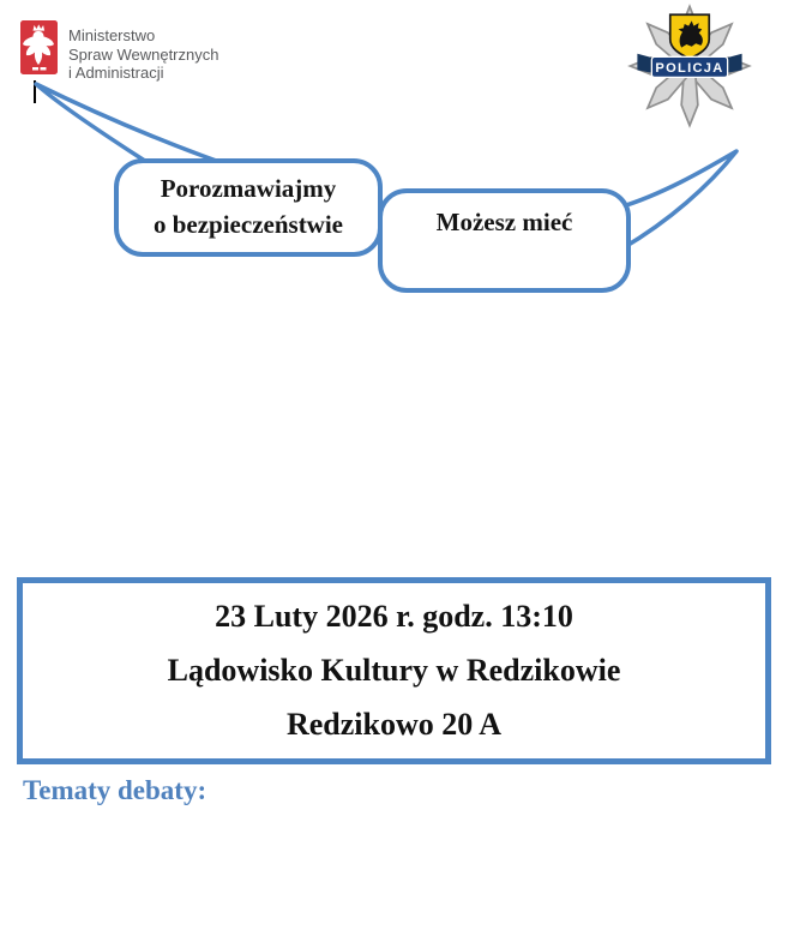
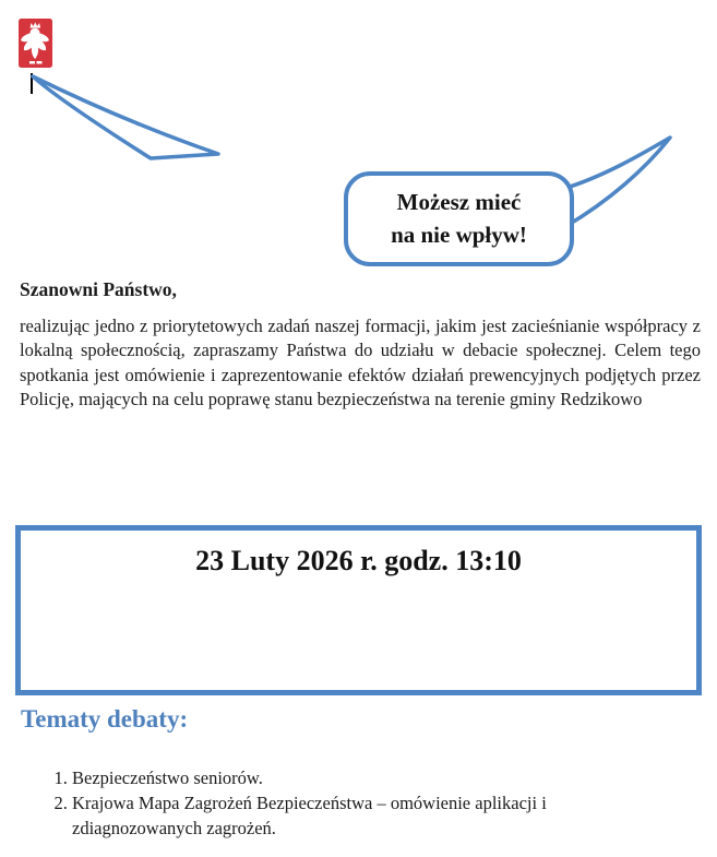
- Ministerstwo
- Spraw Wewnętrznych
- i Administracji
- POLICJA
- Porozmawiajmy
- o bezpieczeństwie
  Możesz mieć
+ na nie wpływ!
+ Szanowni Państwo,
+ realizując jedno z priorytetowych zadań naszej formacji, jakim jest zacieśnianie współpracy z lokalną społecznością, zapraszamy Państwa do udziału w debacie społecznej. Celem tego spotkania jest omówienie i zaprezentowanie efektów działań prewencyjnych podjętych przez Policję, mających na celu poprawę stanu bezpieczeństwa na terenie gminy Redzikowo
  23 Luty 2026 r. godz. 13:10
- Lądowisko Kultury w Redzikowie
- Redzikowo 20 A
  Tematy debaty:
+ Bezpieczeństwo seniorów.
+ Krajowa Mapa Zagrożeń Bezpieczeństwa – omówienie aplikacji i zdiagnozowanych zagrożeń.
